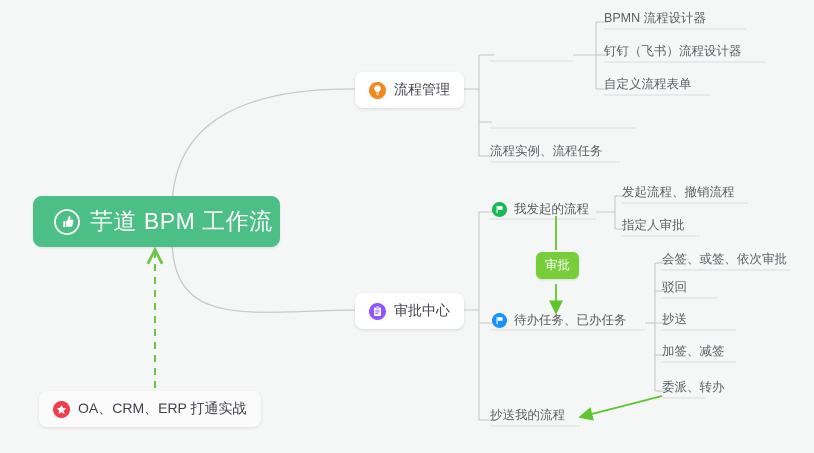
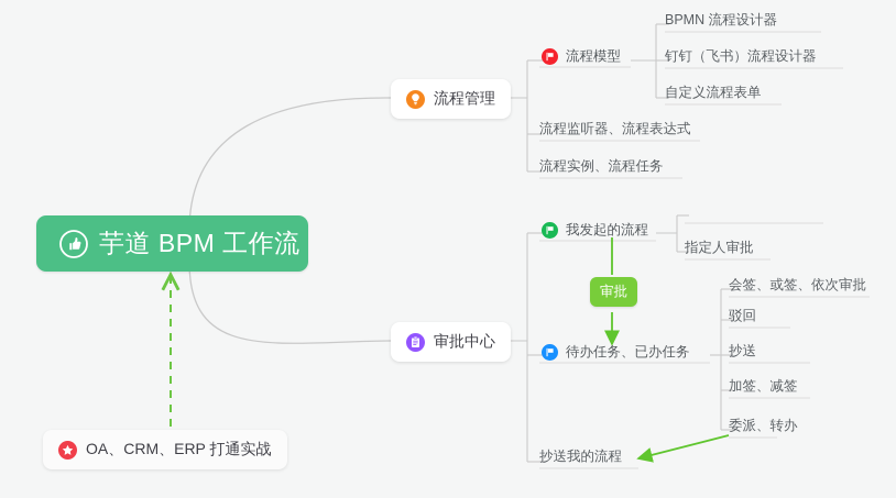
  芋道 BPM 工作流
  流程管理
  审批中心
  OA、CRM、ERP 打通实战
+ 流程模型
  我发起的流程
  待办任务、已办任务
  BPMN 流程设计器
  钉钉（飞书）流程设计器
  自定义流程表单
+ 流程监听器、流程表达式
  流程实例、流程任务
- 发起流程、撤销流程
  指定人审批
  会签、或签、依次审批
  驳回
  抄送
  加签、减签
  委派、转办
  抄送我的流程
  审批
